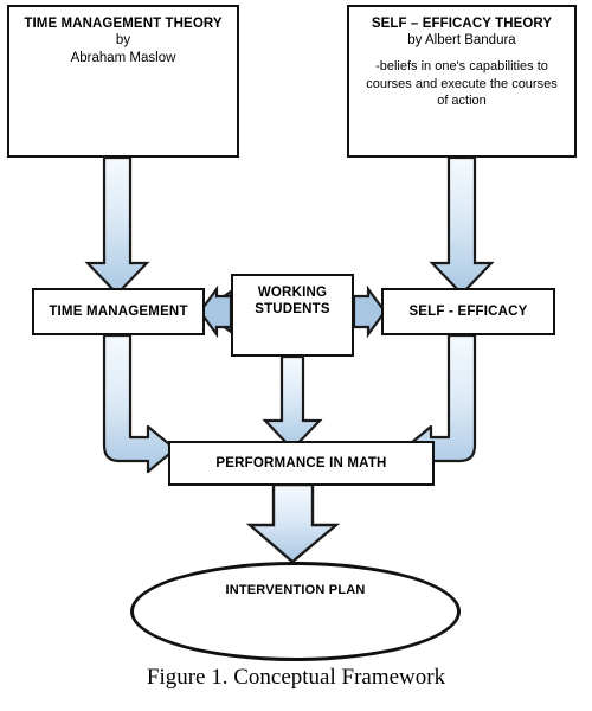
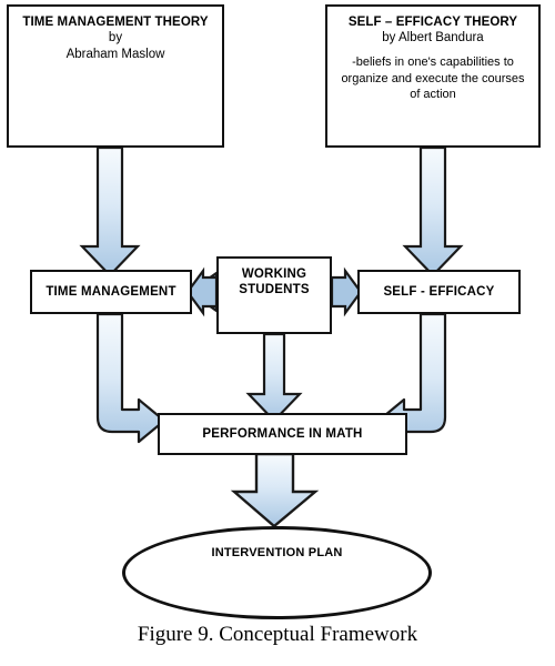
  TIME MANAGEMENT THEORY
  by
  Abraham Maslow
  SELF – EFFICACY THEORY
  by Albert Bandura
- -beliefs in one's capabilities to courses and execute the courses of action
+ -beliefs in one's capabilities to organize and execute the courses of action
  TIME MANAGEMENT
  WORKING
  STUDENTS
  SELF - EFFICACY
  PERFORMANCE IN MATH
  INTERVENTION PLAN
- Figure 1. Conceptual Framework
+ Figure 9. Conceptual Framework
